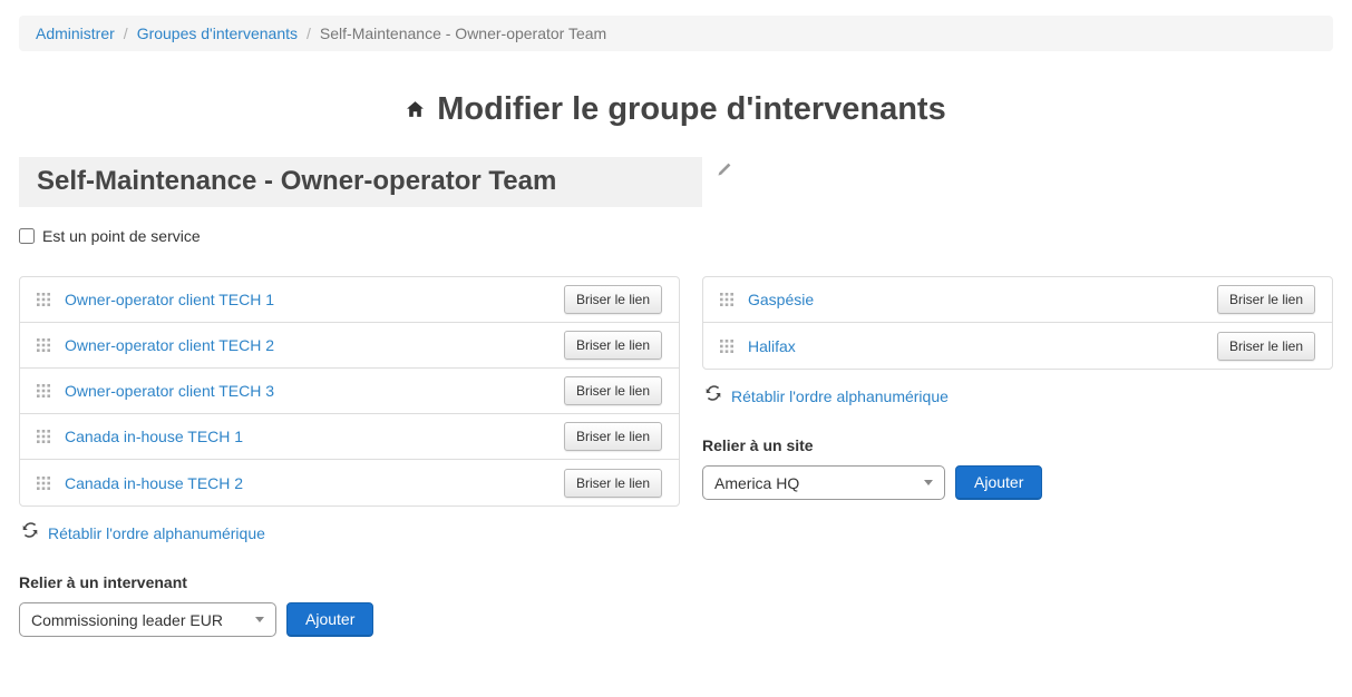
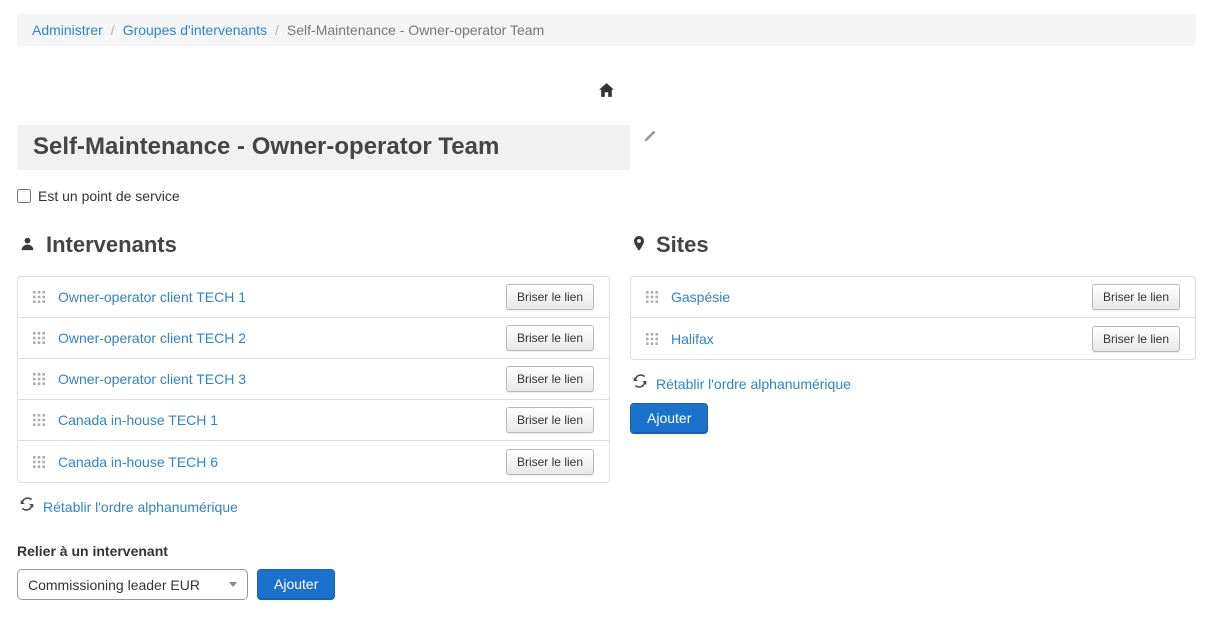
  Administrer
  /
  Groupes d'intervenants
  /
  Self-Maintenance - Owner-operator Team
- Modifier le groupe d'intervenants
  Self-Maintenance - Owner-operator Team
  Est un point de service
+ Intervenants
  Owner-operator client TECH 1
  Briser le lien
  Owner-operator client TECH 2
  Briser le lien
  Owner-operator client TECH 3
  Briser le lien
  Canada in-house TECH 1
  Briser le lien
- Canada in-house TECH 2
+ Canada in-house TECH 6
  Briser le lien
  Rétablir l'ordre alphanumérique
  Relier à un intervenant
  Commissioning leader EUR
  Ajouter
+ Sites
  Gaspésie
  Briser le lien
  Halifax
  Briser le lien
  Rétablir l'ordre alphanumérique
- Relier à un site
- America HQ
  Ajouter
